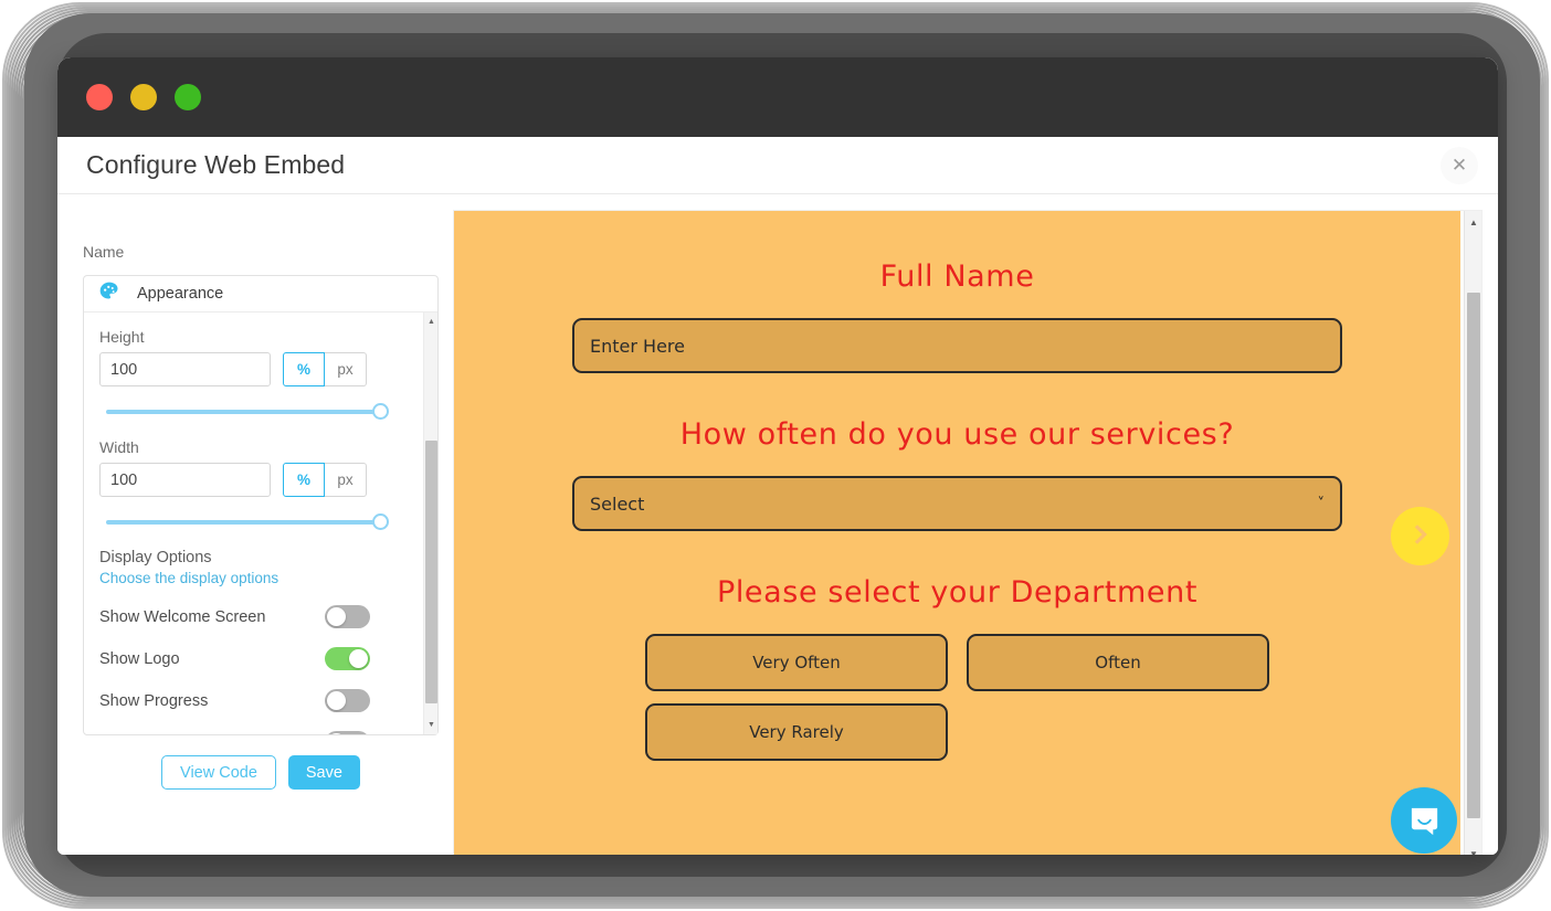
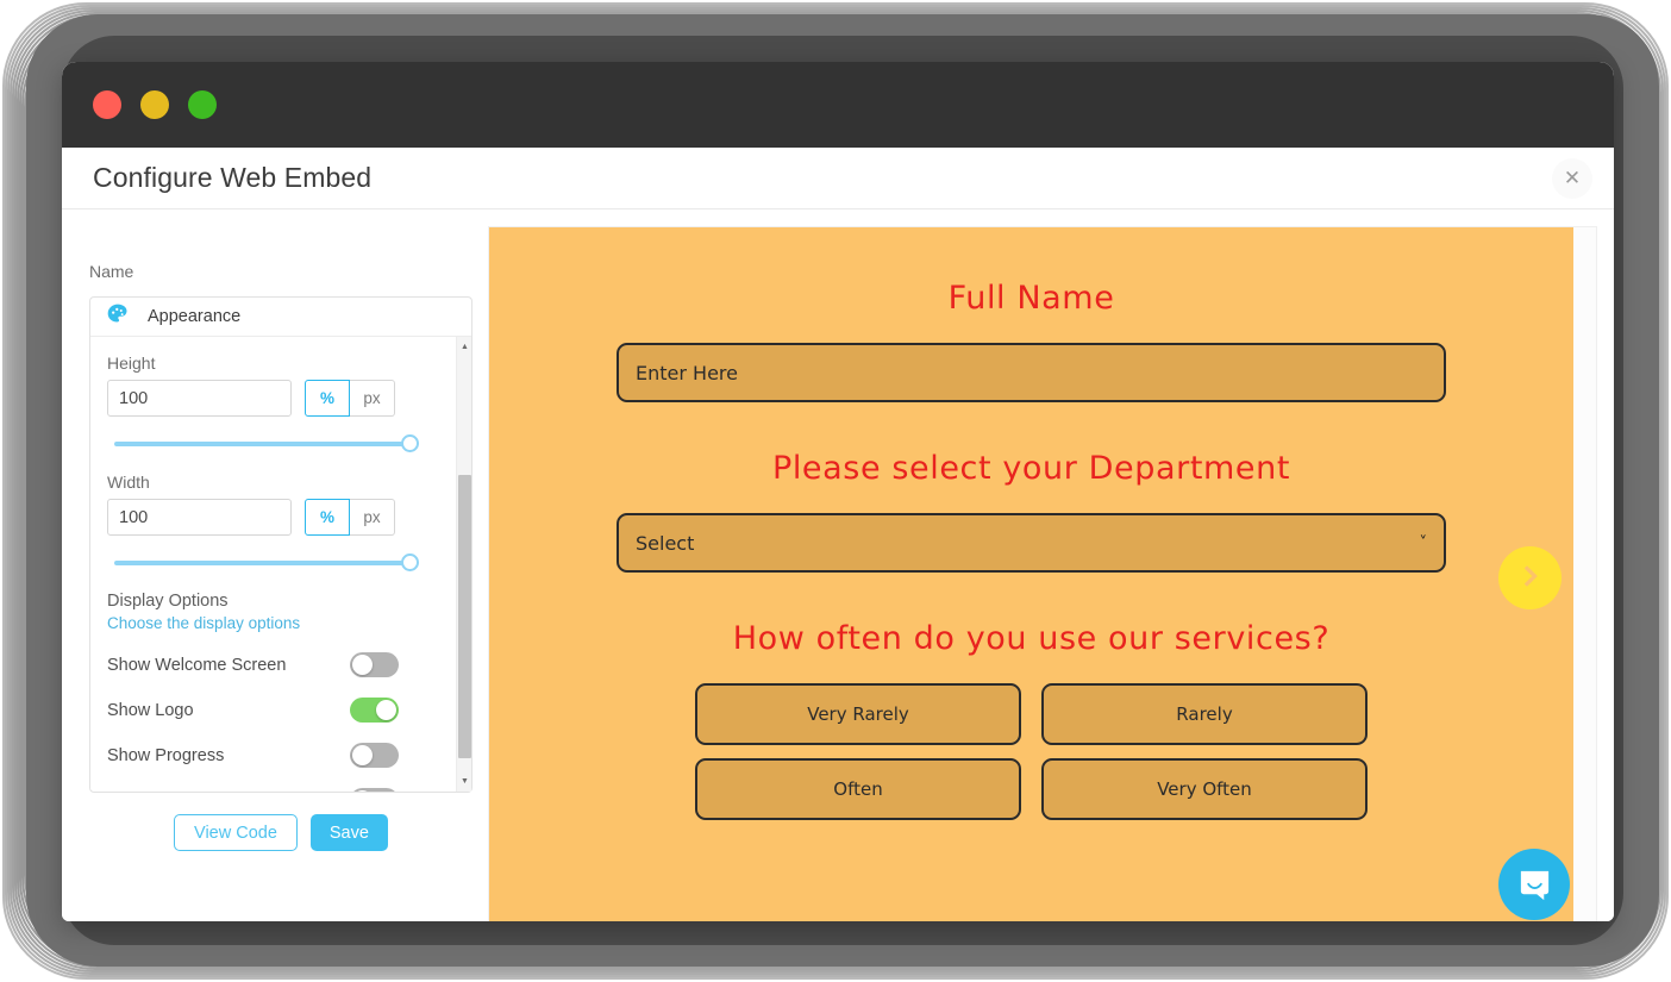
  Configure Web Embed
  ✕
  Name
  Appearance
  Height
  100
  %
  px
  Width
  100
  %
  px
  Display Options
  Choose the display options
  Show Welcome Screen
  Show Logo
  Show Progress
  View Code
  Save
  Full Name
  Enter Here
- How often do you use our services?
+ Please select your Department
  Select
  ˅
- Please select your Department
+ How often do you use our services?
- Very Often
+ Very Rarely
+ Rarely
  Often
- Very Rarely
+ Very Often
- ▲
- ▼
